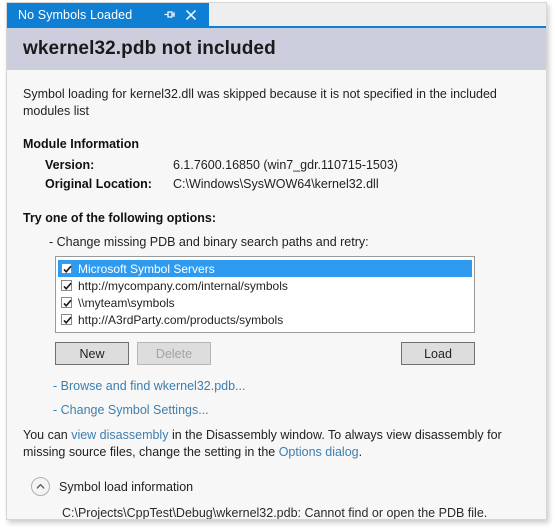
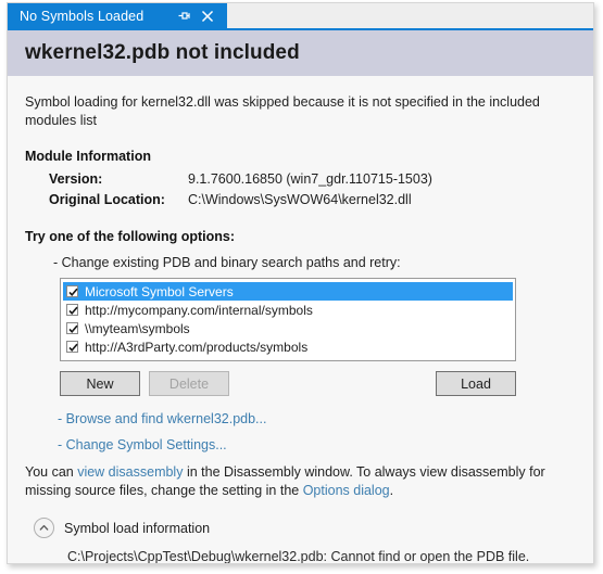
  No Symbols Loaded
  wkernel32.pdb not included
  Symbol loading for kernel32.dll was skipped because it is not specified in the included modules list
  Module Information
- Version:	6.1.7600.16850 (win7_gdr.110715-1503)
+ Version:	9.1.7600.16850 (win7_gdr.110715-1503)
  Original Location:	C:\Windows\SysWOW64\kernel32.dll
  Try one of the following options:
- - Change missing PDB and binary search paths and retry:
+ - Change existing PDB and binary search paths and retry:
  Microsoft Symbol Servers
  http://mycompany.com/internal/symbols
  \\myteam\symbols
  http://A3rdParty.com/products/symbols
  New
  Delete
  Load
  - Browse and find wkernel32.pdb...
  - Change Symbol Settings...
  You can view disassembly in the Disassembly window. To always view disassembly for missing source files, change the setting in the Options dialog.
  Symbol load information
  C:\Projects\CppTest\Debug\wkernel32.pdb: Cannot find or open the PDB file.
